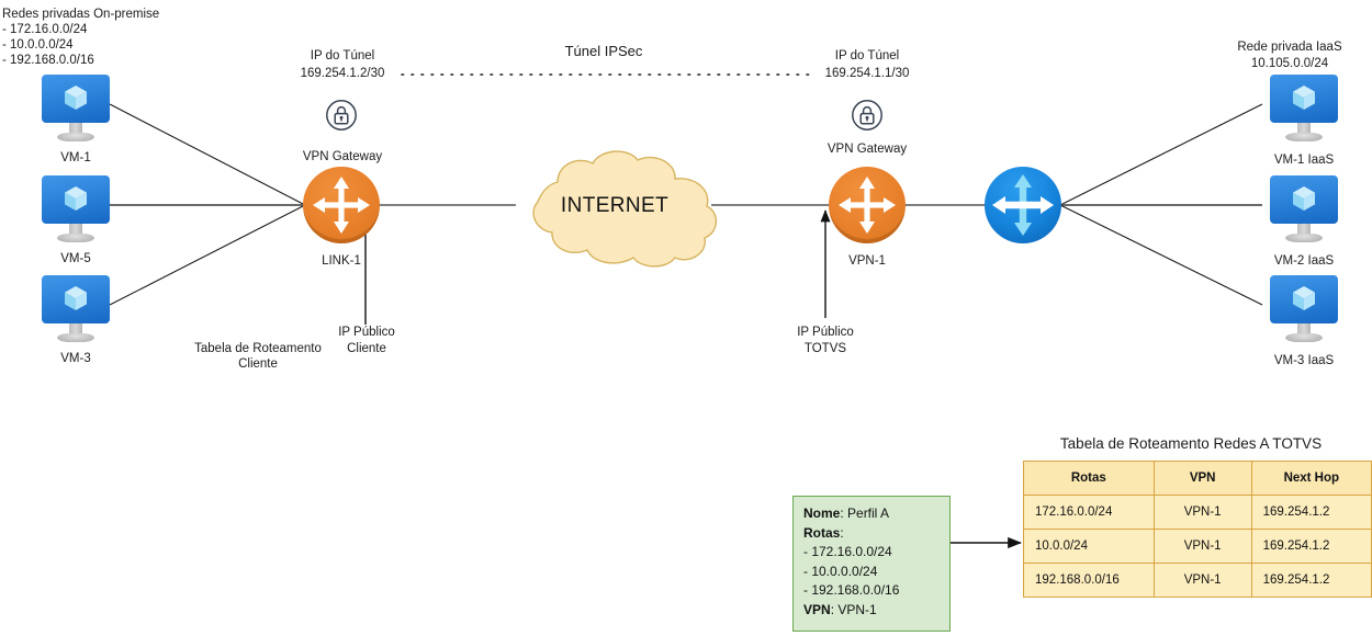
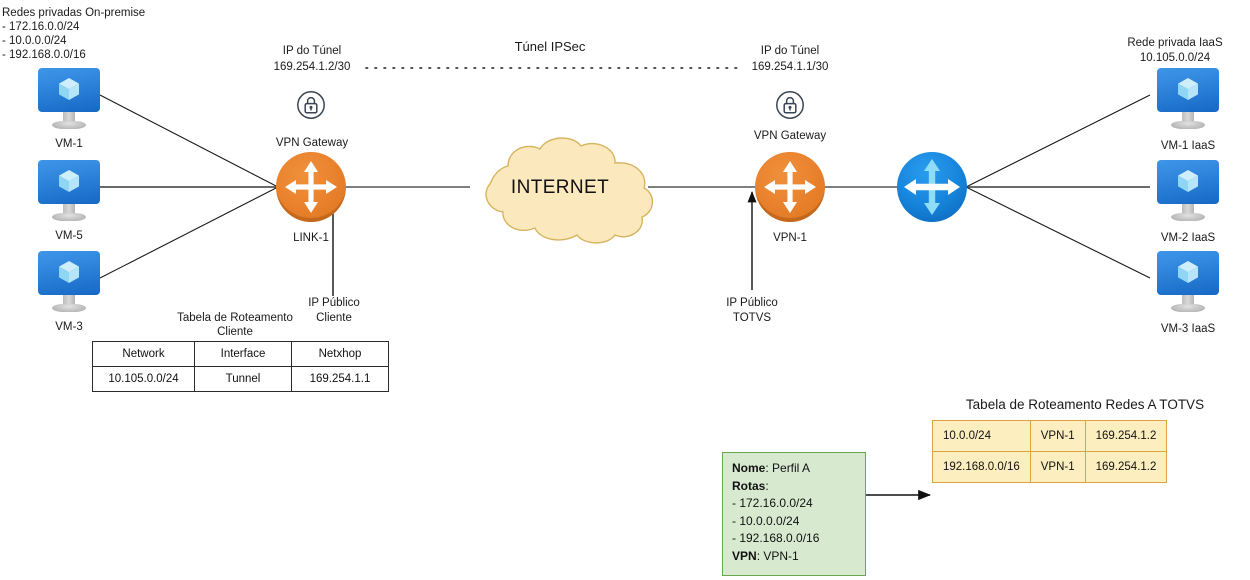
  Redes privadas On-premise
  - 172.16.0.0/24
  - 10.0.0.0/24
  - 192.168.0.0/16
  VM-1
  VM-5
  VM-3
  IP do Túnel
  169.254.1.2/30
  VPN Gateway
  LINK-1
  IP Público
  Cliente
  Túnel IPSec
  INTERNET
  IP do Túnel
  169.254.1.1/30
  VPN Gateway
  VPN-1
  IP Público
  TOTVS
  Rede privada IaaS
  10.105.0.0/24
  VM-1 IaaS
  VM-2 IaaS
  VM-3 IaaS
  Tabela de Roteamento
  Cliente
+ Network	Interface	Netxhop
+ 10.105.0.0/24	Tunnel	169.254.1.1
  Nome: Perfil A
  Rotas:
  - 172.16.0.0/24
  - 10.0.0.0/24
  - 192.168.0.0/16
  VPN: VPN-1
  Tabela de Roteamento Redes A TOTVS
- Rotas	VPN	Next Hop
- 172.16.0.0/24	VPN-1	169.254.1.2
  10.0.0/24	VPN-1	169.254.1.2
  192.168.0.0/16	VPN-1	169.254.1.2
